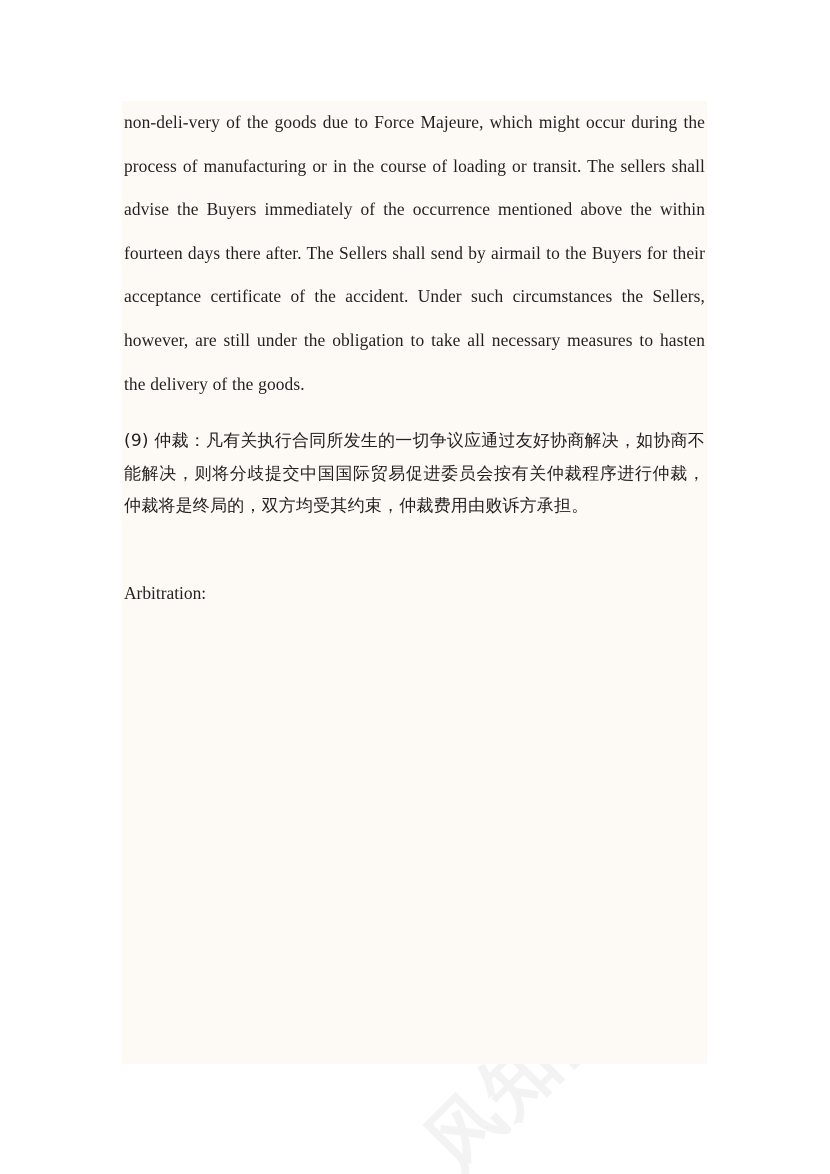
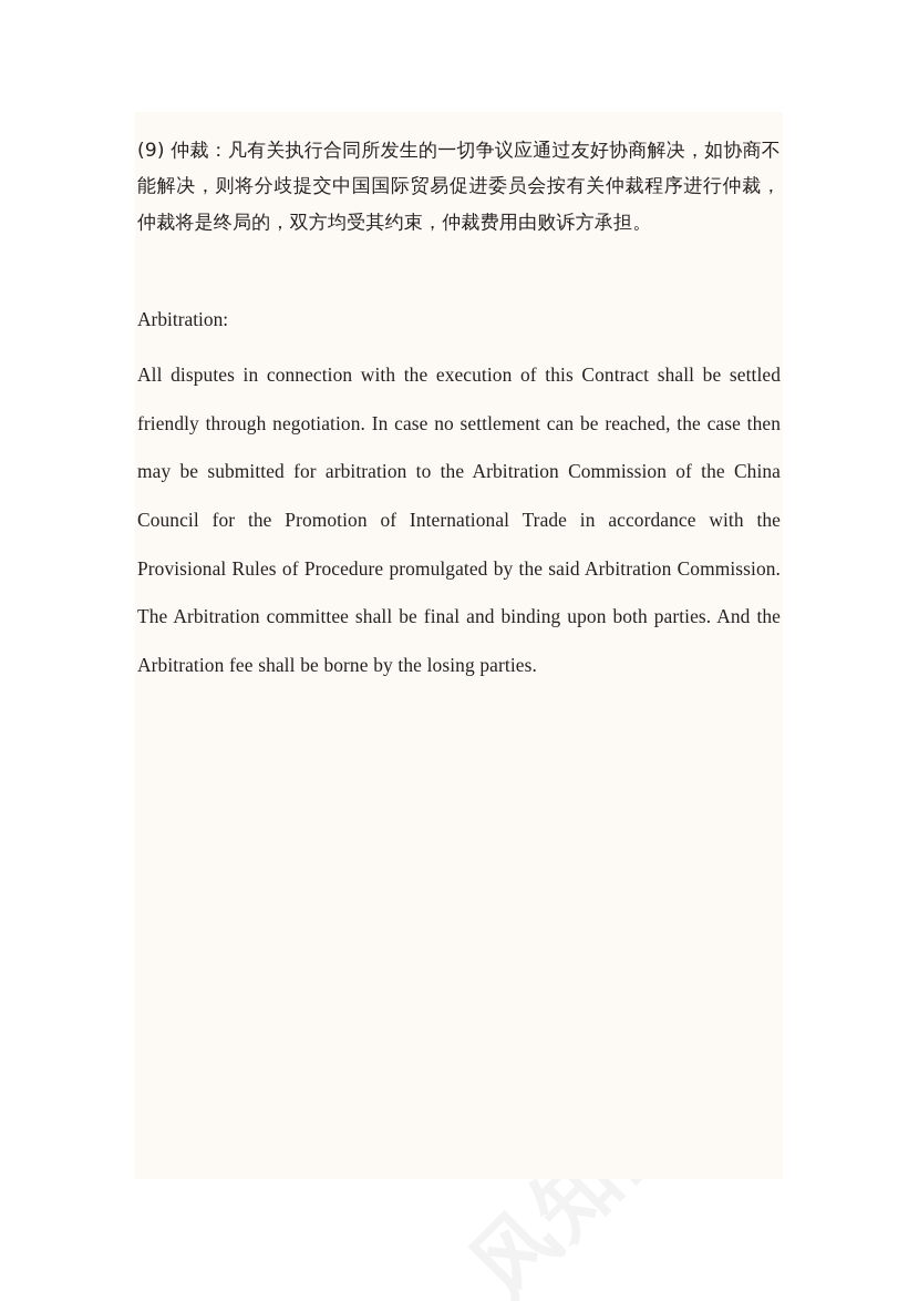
- non-deli-very of the goods due to Force Majeure, which might occur during the process of manufacturing or in the course of loading or transit. The sellers shall advise the Buyers immediately of the occurrence mentioned above the within fourteen days there after. The Sellers shall send by airmail to the Buyers for their acceptance certificate of the accident. Under such circumstances the Sellers, however, are still under the obligation to take all necessary measures to hasten the delivery of the goods.
  (9) 仲裁：凡有关执行合同所发生的一切争议应通过友好协商解决，如协商不能解决，则将分歧提交中国国际贸易促进委员会按有关仲裁程序进行仲裁，仲裁将是终局的，双方均受其约束，仲裁费用由败诉方承担。
  Arbitration:
+ All disputes in connection with the execution of this Contract shall be settled friendly through negotiation. In case no settlement can be reached, the case then may be submitted for arbitration to the Arbitration Commission of the China Council for the Promotion of International Trade in accordance with the Provisional Rules of Procedure promulgated by the said Arbitration Commission. The Arbitration committee shall be final and binding upon both parties. And the Arbitration fee shall be borne by the losing parties.
